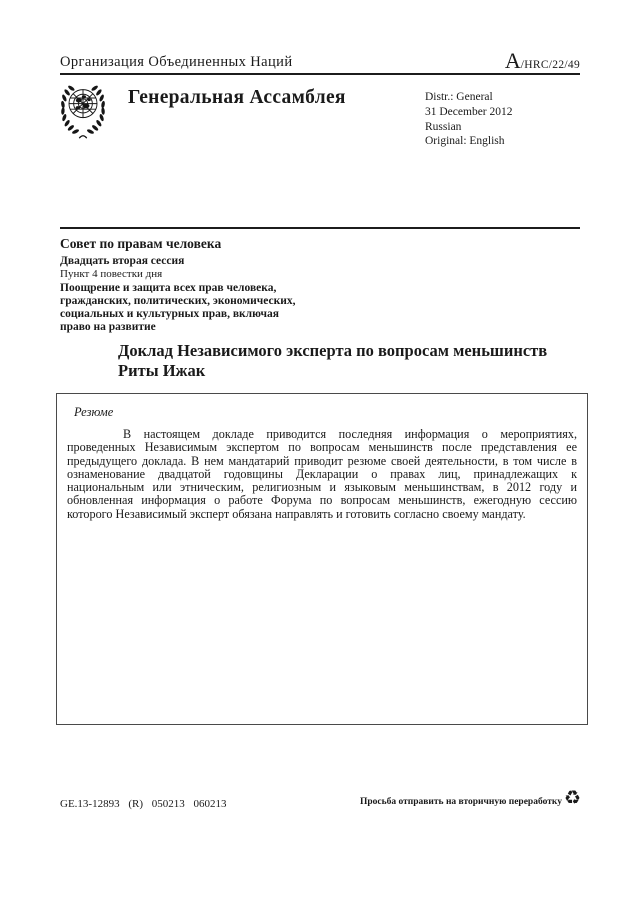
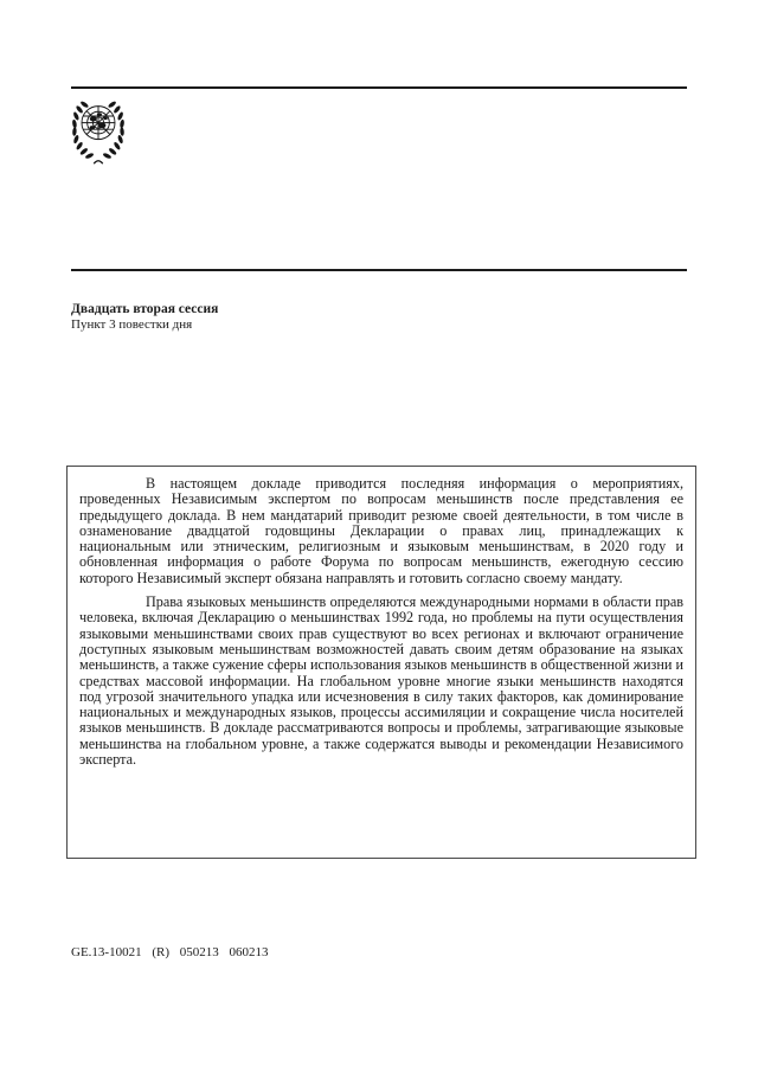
- Организация Объединенных Наций
- A/HRC/22/49
- Генеральная Ассамблея
- Distr.: General
- 31 December 2012
- Russian
- Original: English
- Совет по правам человека
  Двадцать вторая сессия
- Пункт 4 повестки дня
+ Пункт 3 повестки дня
- Поощрение и защита всех прав человека, гражданских, политических, экономических, социальных и культурных прав, включая право на развитие
- Доклад Независимого эксперта по вопросам меньшинств Риты Ижак
- Резюме
- В настоящем докладе приводится последняя информация о мероприятиях, проведенных Независимым экспертом по вопросам меньшинств после представления ее предыдущего доклада. В нем мандатарий приводит резюме своей деятельности, в том числе в ознаменование двадцатой годовщины Декларации о правах лиц, принадлежащих к национальным или этническим, религиозным и языковым меньшинствам, в 2012 году и обновленная информация о работе Форума по вопросам меньшинств, ежегодную сессию которого Независимый эксперт обязана направлять и готовить согласно своему мандату.
+ В настоящем докладе приводится последняя информация о мероприятиях, проведенных Независимым экспертом по вопросам меньшинств после представления ее предыдущего доклада. В нем мандатарий приводит резюме своей деятельности, в том числе в ознаменование двадцатой годовщины Декларации о правах лиц, принадлежащих к национальным или этническим, религиозным и языковым меньшинствам, в 2020 году и обновленная информация о работе Форума по вопросам меньшинств, ежегодную сессию которого Независимый эксперт обязана направлять и готовить согласно своему мандату.
+ Права языковых меньшинств определяются международными нормами в области прав человека, включая Декларацию о меньшинствах 1992 года, но проблемы на пути осуществления языковыми меньшинствами своих прав существуют во всех регионах и включают ограничение доступных языковым меньшинствам возможностей давать своим детям образование на языках меньшинств, а также сужение сферы использования языков меньшинств в общественной жизни и средствах массовой информации. На глобальном уровне многие языки меньшинств находятся под угрозой значительного упадка или исчезновения в силу таких факторов, как доминирование национальных и международных языков, процессы ассимиляции и сокращение числа носителей языков меньшинств. В докладе рассматриваются вопросы и проблемы, затрагивающие языковые меньшинства на глобальном уровне, а также содержатся выводы и рекомендации Независимого эксперта.
- GE.13-12893 (R) 050213 060213
+ GE.13-10021 (R) 050213 060213
- Просьба отправить на вторичную переработку
- ♻
